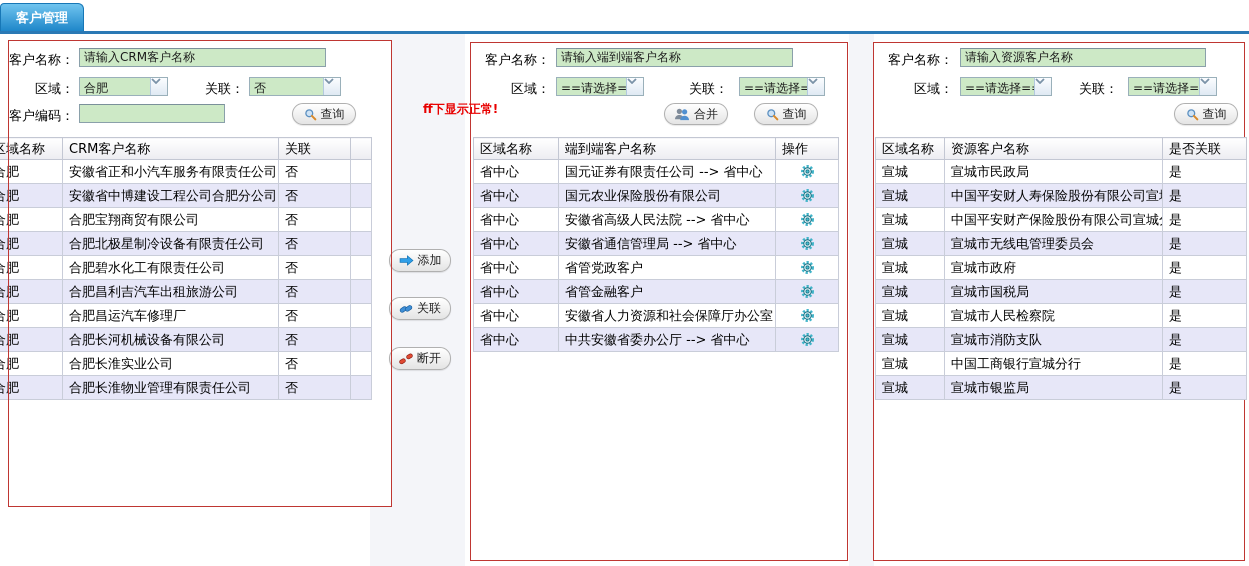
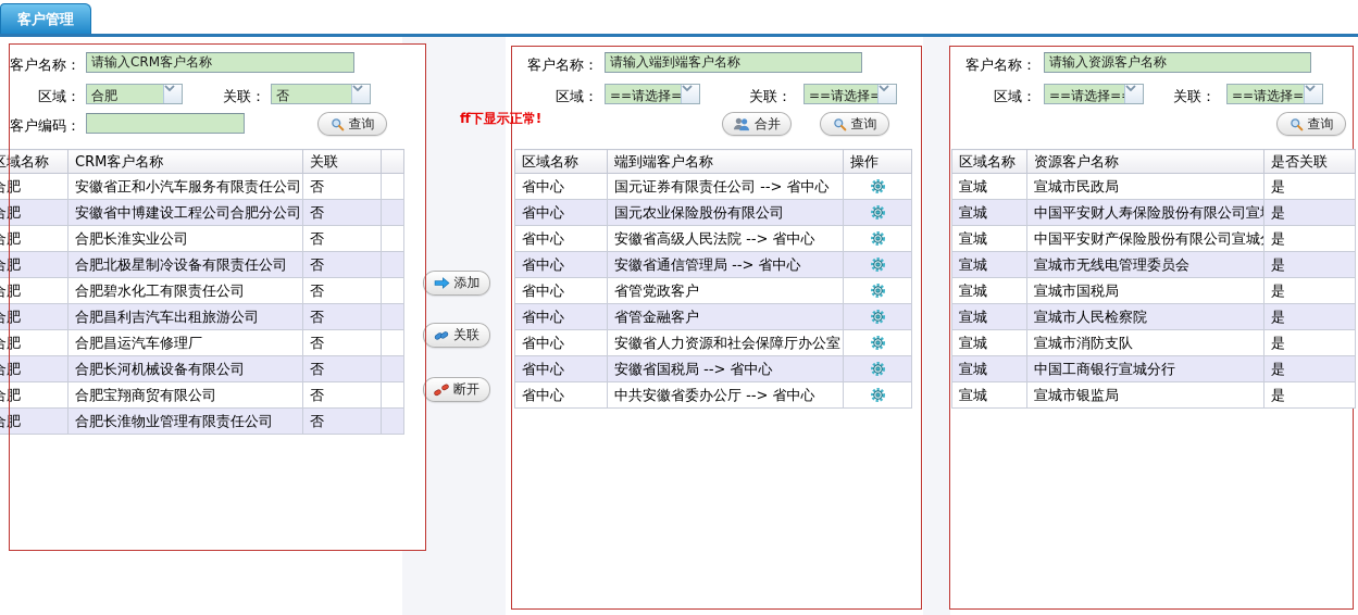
  客户管理
  ff下显示正常!
  客户名称：
  请输入CRM客户名称
  区域：
  合肥
  关联：
  否
  客户编码：
  查询
  客户名称：
  请输入端到端客户名称
  区域：
  ==请选择=
  关联：
  ==请选择=
  合并
  查询
  客户名称：
  请输入资源客户名称
  区域：
  ==请选择=
  关联：
  ==请选择=
  查询
  添加
  关联
  断开
  域名称	CRM客户名称	关联
  肥	安徽省正和小汽车服务有限责任公司	否
  肥	安徽省中博建设工程公司合肥分公司	否
- 肥	合肥宝翔商贸有限公司	否
+ 肥	合肥长淮实业公司	否
  肥	合肥北极星制冷设备有限责任公司	否
  肥	合肥碧水化工有限责任公司	否
  肥	合肥昌利吉汽车出租旅游公司	否
  肥	合肥昌运汽车修理厂	否
  肥	合肥长河机械设备有限公司	否
- 肥	合肥长淮实业公司	否
+ 肥	合肥宝翔商贸有限公司	否
  肥	合肥长淮物业管理有限责任公司	否
  区域名称	端到端客户名称	操作
  省中心	国元证券有限责任公司 --> 省中心
  省中心	国元农业保险股份有限公司
  省中心	安徽省高级人民法院 --> 省中心
  省中心	安徽省通信管理局 --> 省中心
  省中心	省管党政客户
  省中心	省管金融客户
  省中心	安徽省人力资源和社会保障厅办公室
+ 省中心	安徽省国税局 --> 省中心
  省中心	中共安徽省委办公厅 --> 省中心
  区域名称	资源客户名称	是否关联
  宣城	宣城市民政局	是
  宣城	中国平安财人寿保险股份有限公司宣	是
  宣城	中国平安财产保险股份有限公司宣城	是
  宣城	宣城市无线电管理委员会	是
- 宣城	宣城市政府	是
  宣城	宣城市国税局	是
  宣城	宣城市人民检察院	是
  宣城	宣城市消防支队	是
  宣城	中国工商银行宣城分行	是
  宣城	宣城市银监局	是
